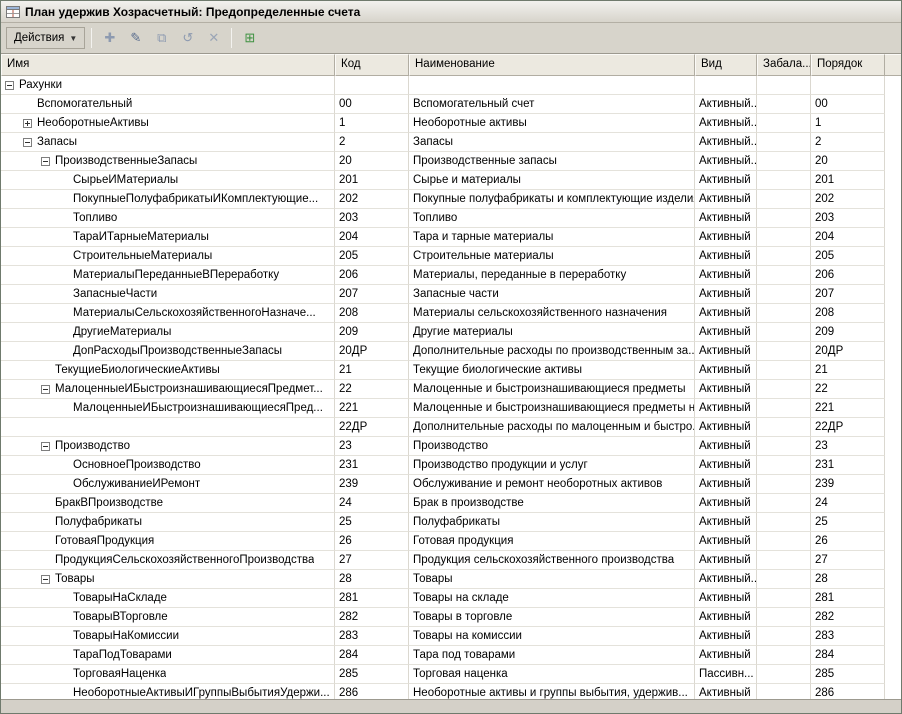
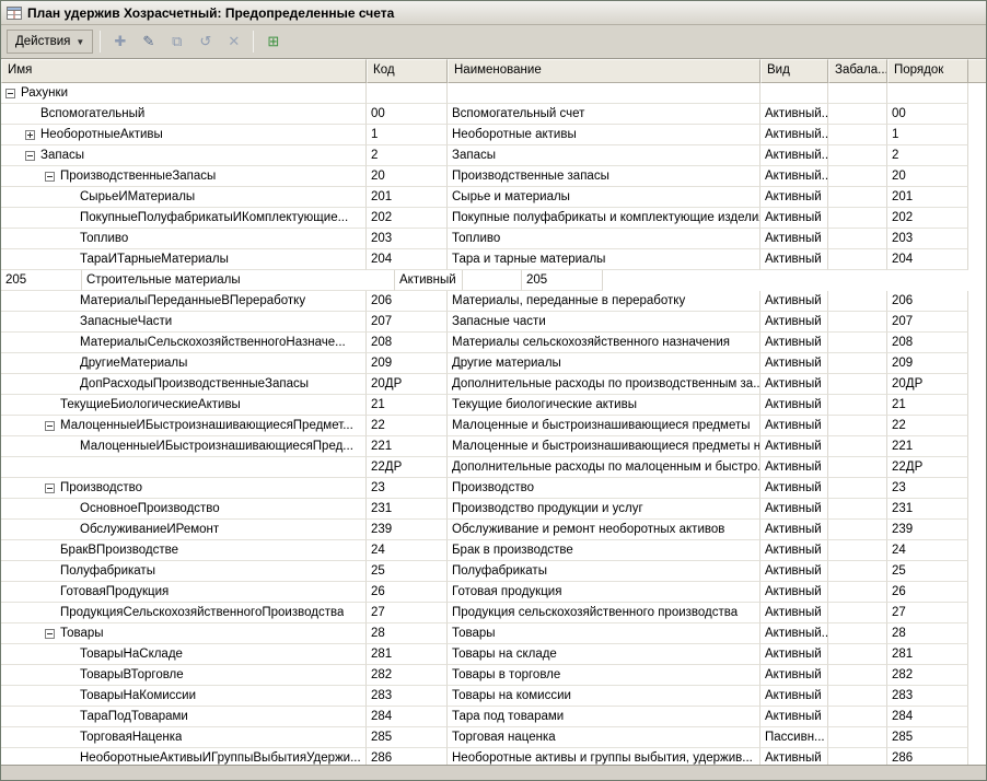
  План удержив Хозрасчетный: Предопределенные счета
  Действия
  ▼
  ✚
  ✎
  ⧉
  ↺
  ✕
  ⊞
  Имя
  Код
  Наименование
  Вид
  Забала..
  Порядок
  Рахунки
  Вспомогательный
  00
  Вспомогательный счет
  Активный..
  00
  НеоборотныеАктивы
  1
  Необоротные активы
  Активный..
  1
  Запасы
  2
  Запасы
  Активный..
  2
  ПроизводственныеЗапасы
  20
  Производственные запасы
  Активный..
  20
  СырьеИМатериалы
  201
  Сырье и материалы
  Активный
  201
  ПокупныеПолуфабрикатыИКомплектующие...
  202
  Покупные полуфабрикаты и комплектующие издели
  Активный
  202
  Топливо
  203
  Топливо
  Активный
  203
  ТараИТарныеМатериалы
  204
  Тара и тарные материалы
  Активный
  204
- СтроительныеМатериалы
  205
  Строительные материалы
  Активный
  205
  МатериалыПереданныеВПереработку
  206
  Материалы, переданные в переработку
  Активный
  206
  ЗапасныеЧасти
  207
  Запасные части
  Активный
  207
  МатериалыСельскохозяйственногоНазначе...
  208
  Материалы сельскохозяйственного назначения
  Активный
  208
  ДругиеМатериалы
  209
  Другие материалы
  Активный
  209
  ДопРасходыПроизводственныеЗапасы
  20ДР
  Дополнительные расходы по производственным за..
  Активный
  20ДР
  ТекущиеБиологическиеАктивы
  21
  Текущие биологические активы
  Активный
  21
  МалоценныеИБыстроизнашивающиесяПредмет...
  22
  Малоценные и быстроизнашивающиеся предметы
  Активный
  22
  МалоценныеИБыстроизнашивающиесяПред...
  221
  Малоценные и быстроизнашивающиеся предметы н
  Активный
  221
  22ДР
  Дополнительные расходы по малоценным и быстро.
  Активный
  22ДР
  Производство
  23
  Производство
  Активный
  23
  ОсновноеПроизводство
  231
  Производство продукции и услуг
  Активный
  231
  ОбслуживаниеИРемонт
  239
  Обслуживание и ремонт необоротных активов
  Активный
  239
  БракВПроизводстве
  24
  Брак в производстве
  Активный
  24
  Полуфабрикаты
  25
  Полуфабрикаты
  Активный
  25
  ГотоваяПродукция
  26
  Готовая продукция
  Активный
  26
  ПродукцияСельскохозяйственногоПроизводства
  27
  Продукция сельскохозяйственного производства
  Активный
  27
  Товары
  28
  Товары
  Активный..
  28
  ТоварыНаСкладе
  281
  Товары на складе
  Активный
  281
  ТоварыВТорговле
  282
  Товары в торговле
  Активный
  282
  ТоварыНаКомиссии
  283
  Товары на комиссии
  Активный
  283
  ТараПодТоварами
  284
  Тара под товарами
  Активный
  284
  ТорговаяНаценка
  285
  Торговая наценка
  Пассивн...
  285
  НеоборотныеАктивыИГруппыВыбытияУдержи...
  286
  Необоротные активы и группы выбытия, удержив...
  Активный
  286
